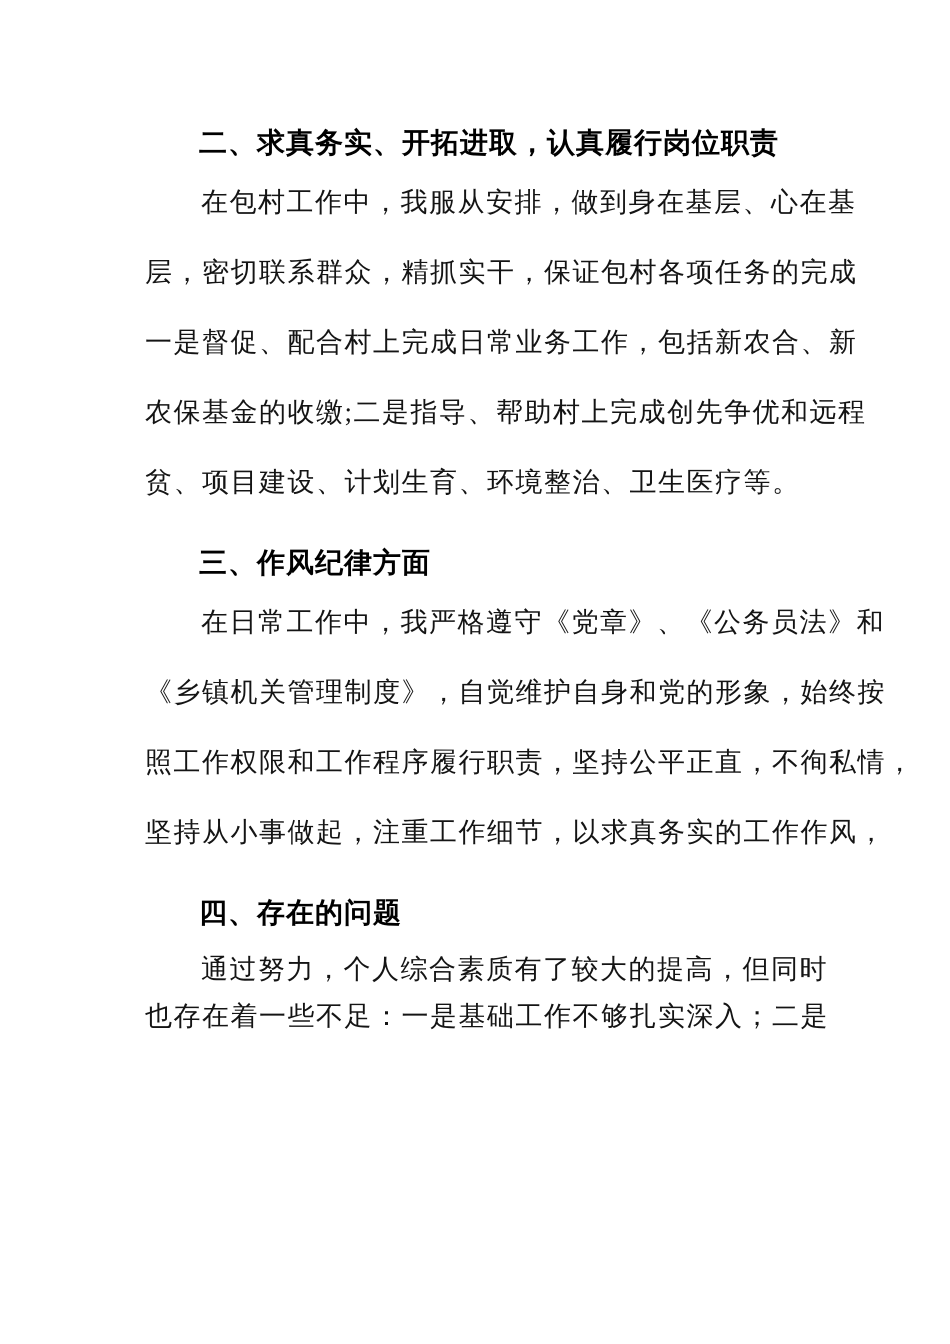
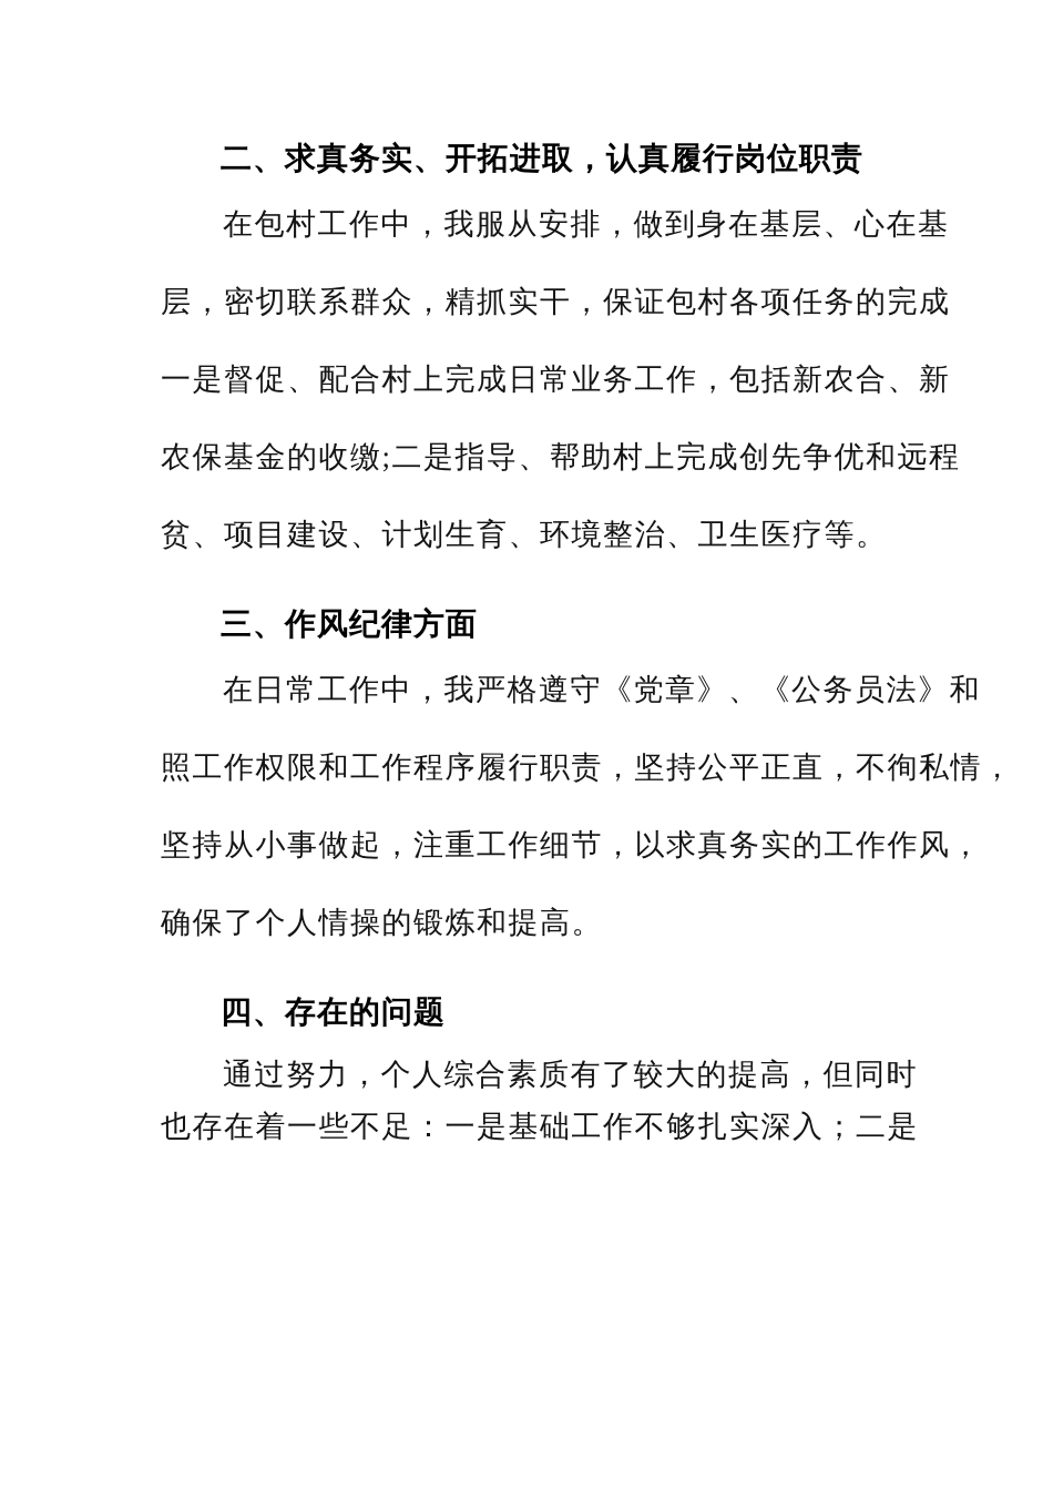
  二、求真务实、开拓进取，认真履行岗位职责
  在包村工作中，我服从安排，做到身在基层、心在基
  层，密切联系群众，精抓实干，保证包村各项任务的完成
  一是督促、配合村上完成日常业务工作，包括新农合、新
  农保基金的收缴;二是指导、帮助村上完成创先争优和远程
  贫、项目建设、计划生育、环境整治、卫生医疗等。
  三、作风纪律方面
  在日常工作中，我严格遵守《党章》、《公务员法》和
- 《乡镇机关管理制度》，自觉维护自身和党的形象，始终按
  照工作权限和工作程序履行职责，坚持公平正直，不徇私情，
  坚持从小事做起，注重工作细节，以求真务实的工作作风，
+ 确保了个人情操的锻炼和提高。
  四、存在的问题
  通过努力，个人综合素质有了较大的提高，但同时
  也存在着一些不足：一是基础工作不够扎实深入；二是
